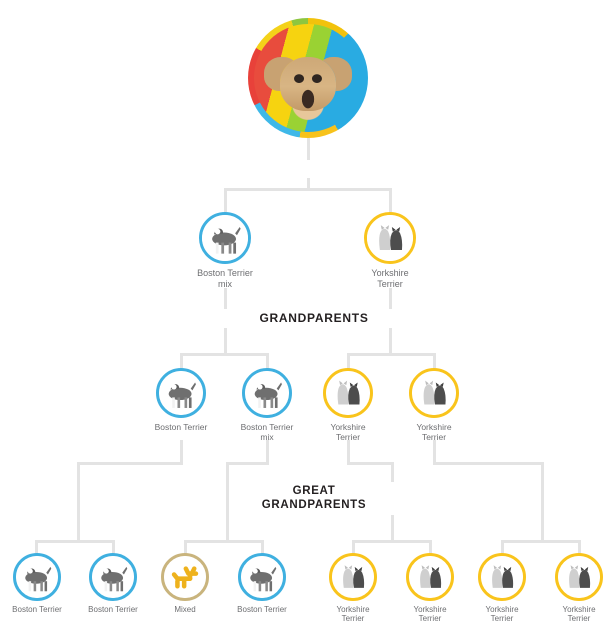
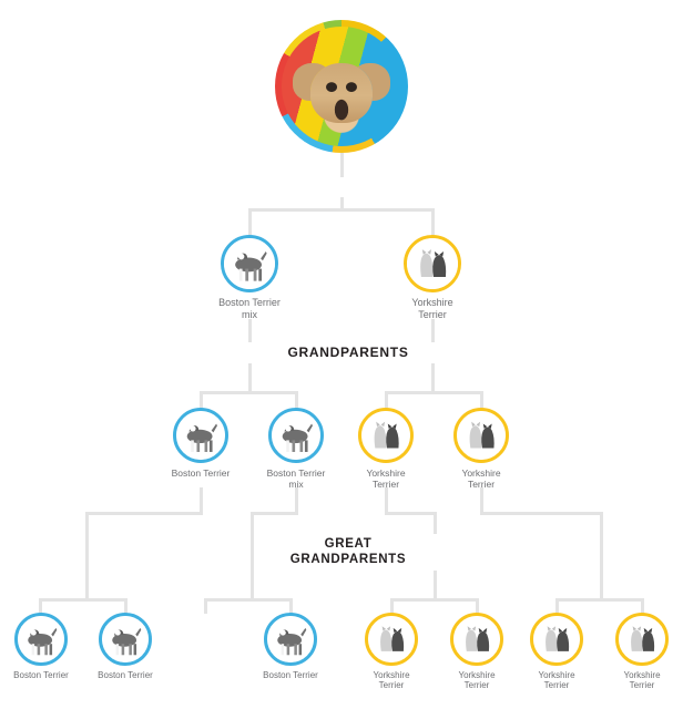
  Boston Terrier
  mix
  Yorkshire
  Terrier
  GRANDPARENTS
  Boston Terrier
  Boston Terrier
  mix
  Yorkshire
  Terrier
  Yorkshire
  Terrier
  GREAT
  GRANDPARENTS
  Boston Terrier
  Boston Terrier
- Mixed
  Boston Terrier
  Yorkshire
  Terrier
  Yorkshire
  Terrier
  Yorkshire
  Terrier
  Yorkshire
  Terrier
